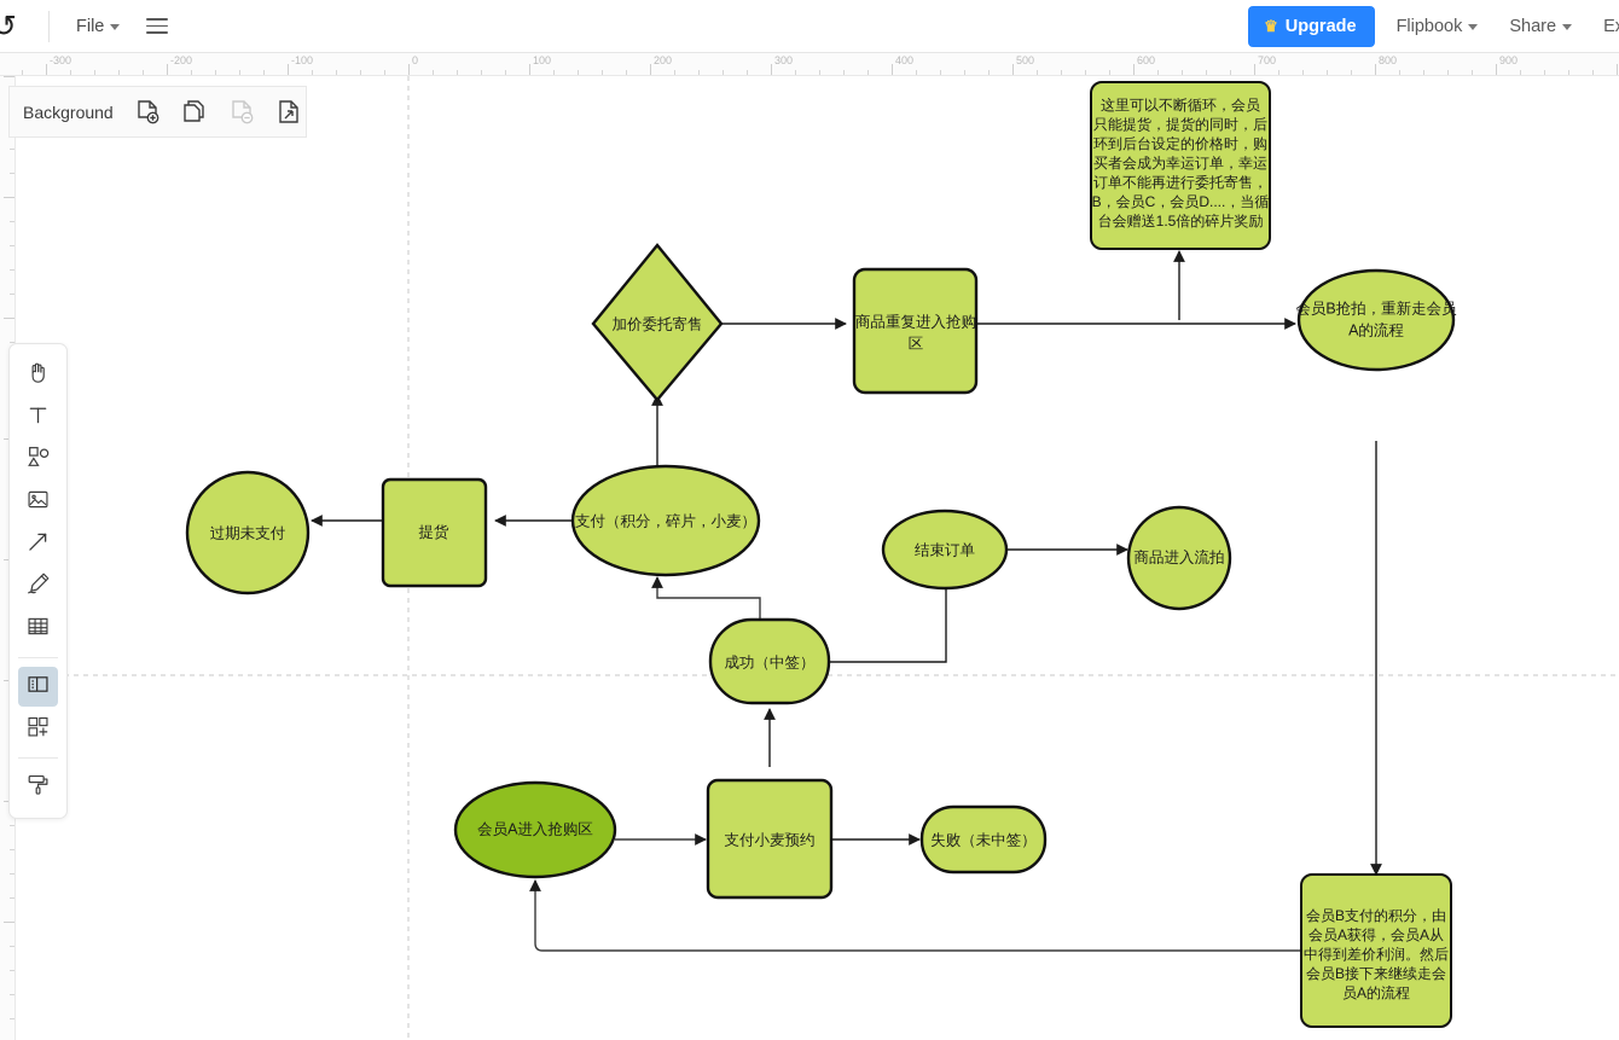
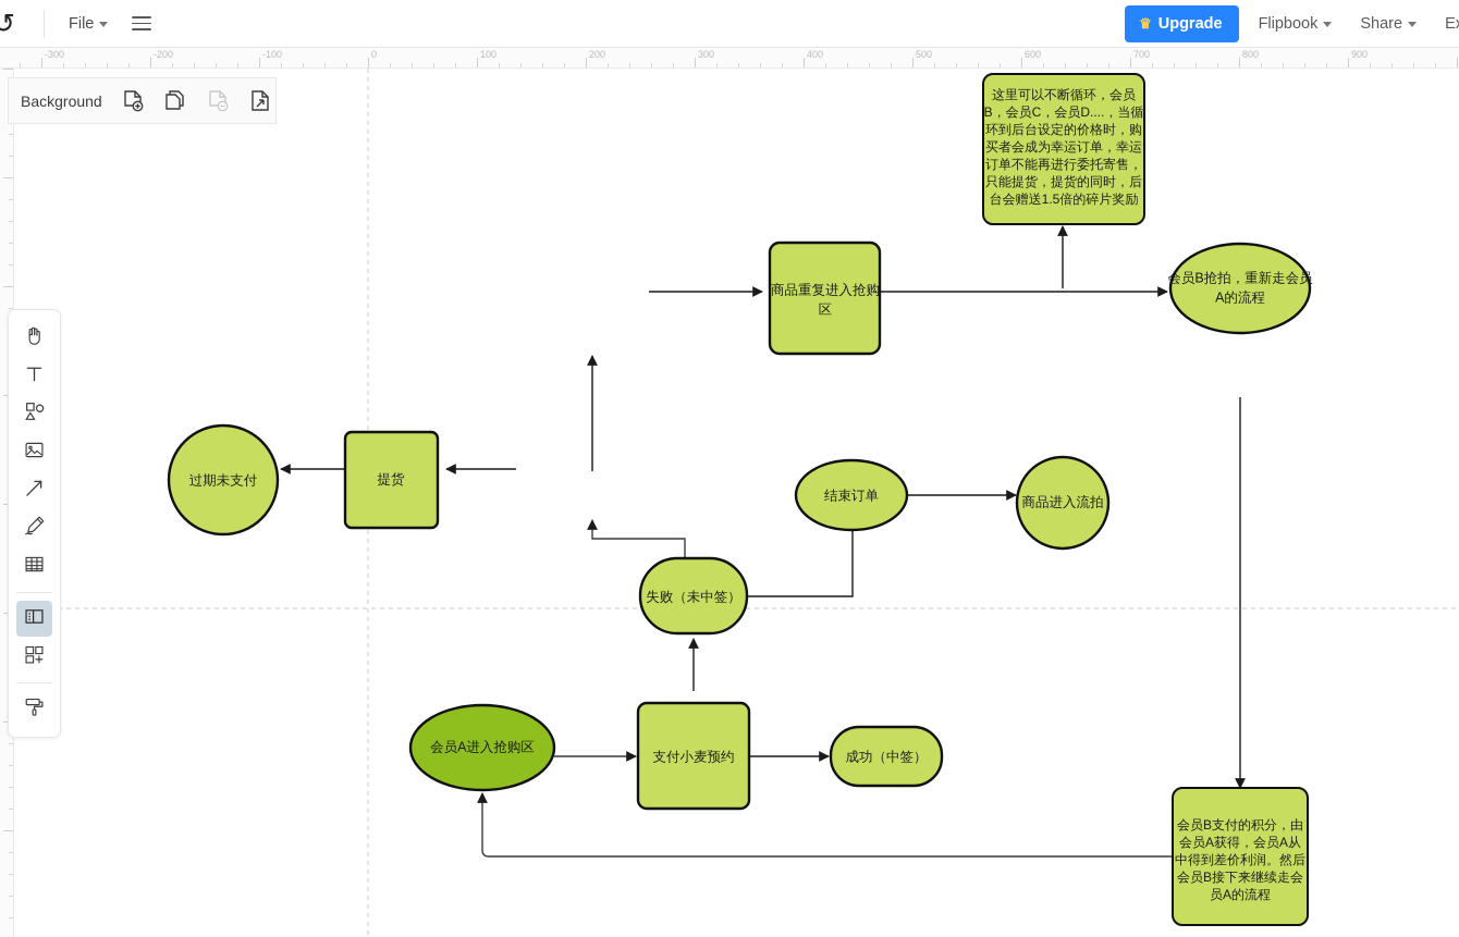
  ↺
  File
  ♛
  Upgrade
  Flipbook
  Share
  -300
  -200
  -100
  0
  100
  200
  300
  400
  500
  600
  700
  800
  900
  这里可以不断循环，会员
- 只能提货，提货的同时，后
+ B，会员C，会员D....，当循
  环到后台设定的价格时，购
  买者会成为幸运订单，幸运
  订单不能再进行委托寄售，
- B，会员C，会员D....，当循
+ 只能提货，提货的同时，后
  台会赠送1.5倍的碎片奖励
- 加价委托寄售
  商品重复进入抢购
  区
  会员B抢拍，重新走会员
  A的流程
  过期未支付
  提货
- 支付（积分，碎片，小麦）
  结束订单
  商品进入流拍
- 成功（中签）
+ 失败（未中签）
  会员A进入抢购区
  支付小麦预约
- 失败（未中签）
+ 成功（中签）
  会员B支付的积分，由
  会员A获得，会员A从
  中得到差价利润。然后
  会员B接下来继续走会
  员A的流程
  Background
